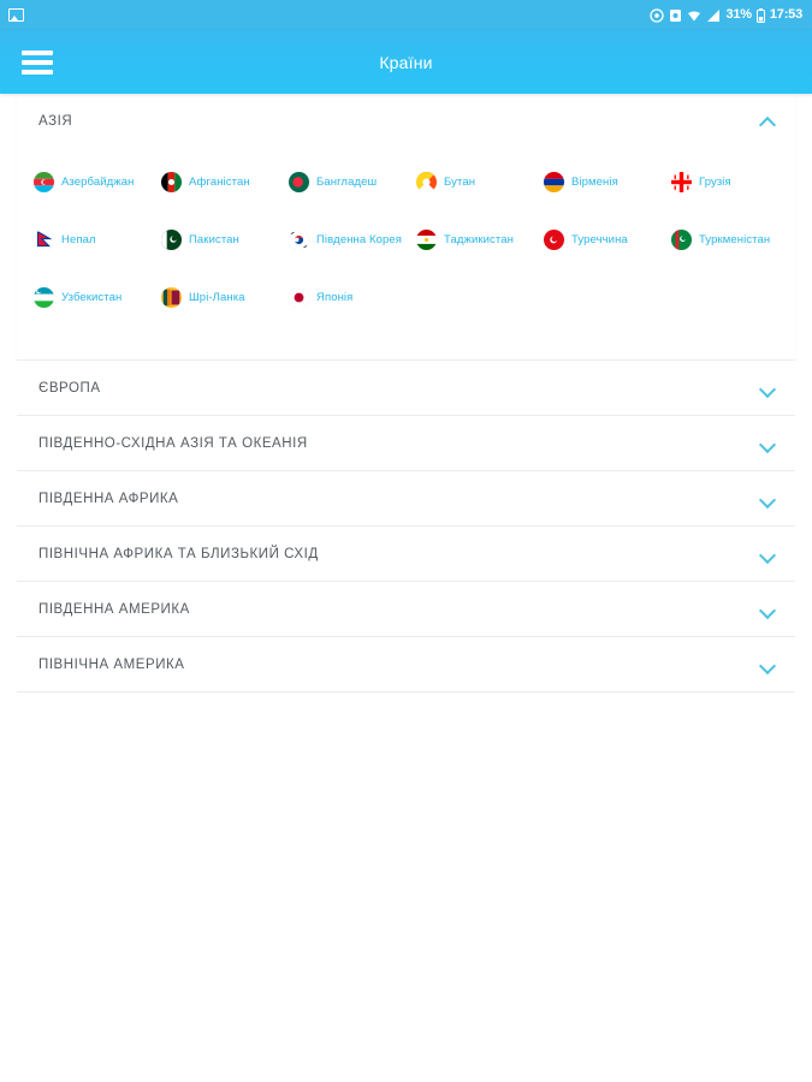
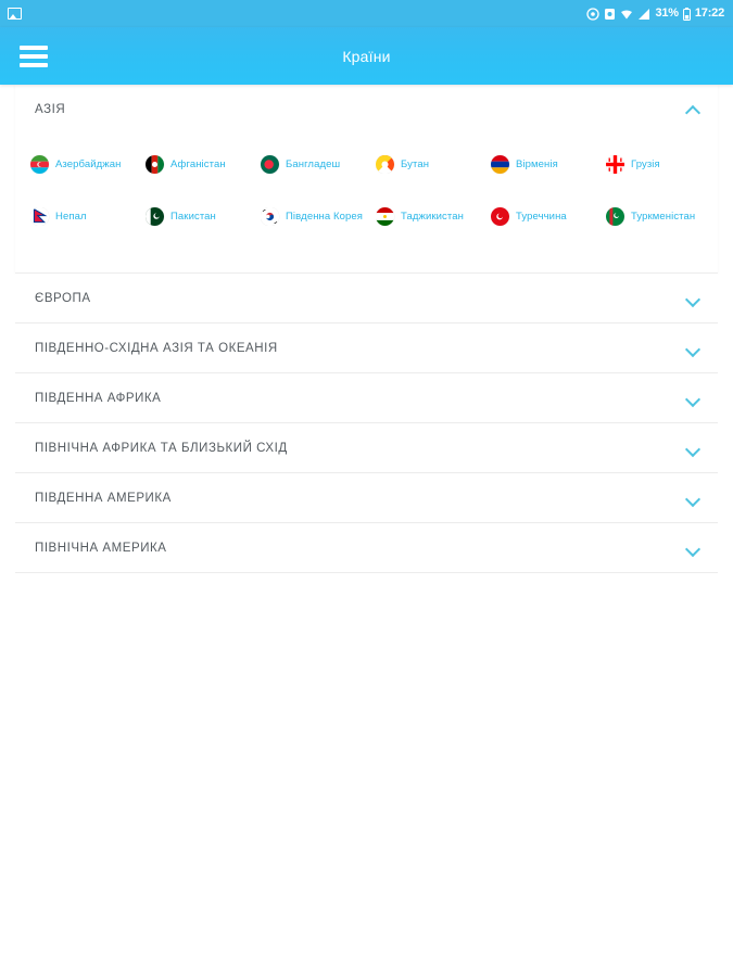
  31%
- 17:53
+ 17:22
  Країни
  АЗІЯ
  Азербайджан
  Афганістан
  Бангладеш
  Бутан
  Вірменія
  Грузія
  Непал
  Пакистан
  Південна Корея
  Таджикистан
  Туреччина
  Туркменістан
- Узбекистан
- Шрі-Ланка
- Японія
  ЄВРОПА
  ПІВДЕННО-СХІДНА АЗІЯ ТА ОКЕАНІЯ
  ПІВДЕННА АФРИКА
  ПІВНІЧНА АФРИКА ТА БЛИЗЬКИЙ СХІД
  ПІВДЕННА АМЕРИКА
  ПІВНІЧНА АМЕРИКА
